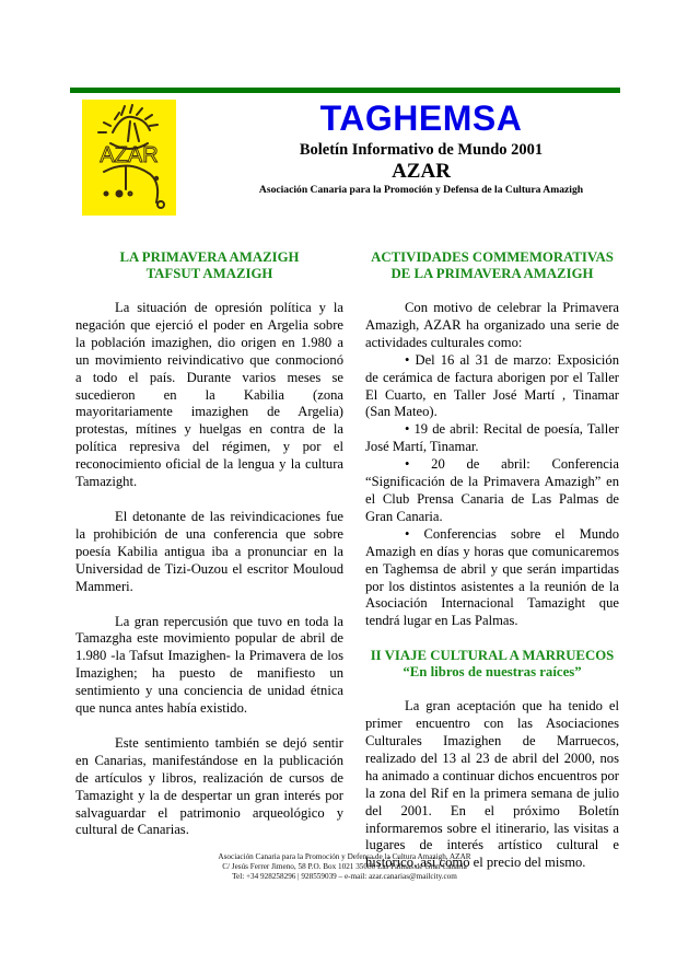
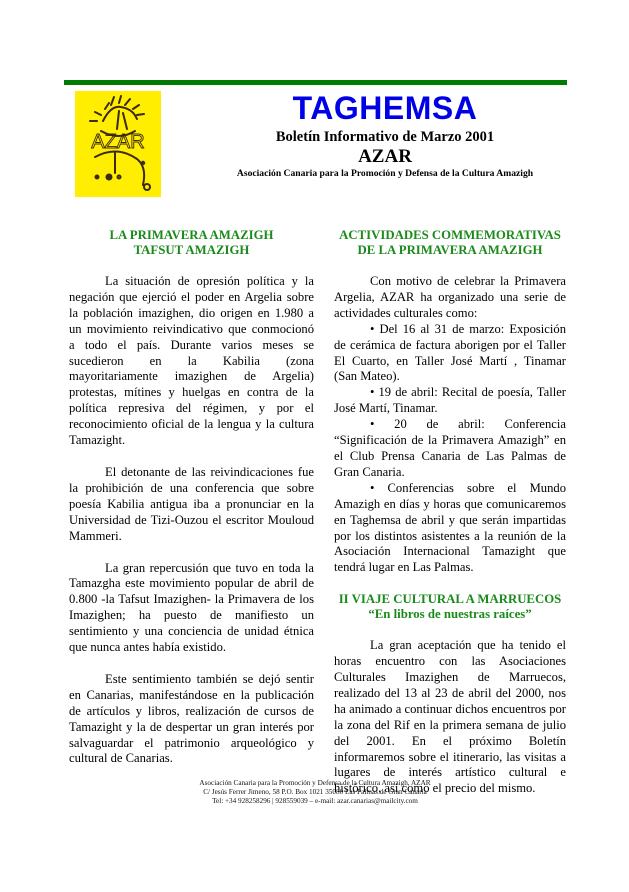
  AZAR
  TAGHEMSA
- Boletín Informativo de Mundo 2001
+ Boletín Informativo de Marzo 2001
  AZAR
  Asociación Canaria para la Promoción y Defensa de la Cultura Amazigh
  LA PRIMAVERA AMAZIGH
  TAFSUT AMAZIGH
  La situación de opresión política y la negación que ejerció el poder en Argelia sobre la población imazighen, dio origen en 1.980 a un movimiento reivindicativo que conmocionó a todo el país. Durante varios meses se sucedieron en la Kabilia (zona mayoritariamente imazighen de Argelia) protestas, mítines y huelgas en contra de la política represiva del régimen, y por el reconocimiento oficial de la lengua y la cultura Tamazight.
  El detonante de las reivindicaciones fue la prohibición de una conferencia que sobre poesía Kabilia antigua iba a pronunciar en la Universidad de Tizi-Ouzou el escritor Mouloud Mammeri.
- La gran repercusión que tuvo en toda la Tamazgha este movimiento popular de abril de 1.980 -la Tafsut Imazighen- la Primavera de los Imazighen; ha puesto de manifiesto un sentimiento y una conciencia de unidad étnica que nunca antes había existido.
+ La gran repercusión que tuvo en toda la Tamazgha este movimiento popular de abril de 0.800 -la Tafsut Imazighen- la Primavera de los Imazighen; ha puesto de manifiesto un sentimiento y una conciencia de unidad étnica que nunca antes había existido.
  Este sentimiento también se dejó sentir en Canarias, manifestándose en la publicación de artículos y libros, realización de cursos de Tamazight y la de despertar un gran interés por salvaguardar el patrimonio arqueológico y cultural de Canarias.
  ACTIVIDADES COMMEMORATIVAS
  DE LA PRIMAVERA AMAZIGH
- Con motivo de celebrar la Primavera Amazigh, AZAR ha organizado una serie de actividades culturales como:
+ Con motivo de celebrar la Primavera Argelia, AZAR ha organizado una serie de actividades culturales como:
  • Del 16 al 31 de marzo: Exposición de cerámica de factura aborigen por el Taller El Cuarto, en Taller José Martí , Tinamar (San Mateo).
  • 19 de abril: Recital de poesía, Taller José Martí, Tinamar.
  • 20 de abril: Conferencia “Significación de la Primavera Amazigh” en el Club Prensa Canaria de Las Palmas de Gran Canaria.
  • Conferencias sobre el Mundo Amazigh en días y horas que comunicaremos en Taghemsa de abril y que serán impartidas por los distintos asistentes a la reunión de la Asociación Internacional Tamazight que tendrá lugar en Las Palmas.
  II VIAJE CULTURAL A MARRUECOS
  “En libros de nuestras raíces”
- La gran aceptación que ha tenido el primer encuentro con las Asociaciones Culturales Imazighen de Marruecos, realizado del 13 al 23 de abril del 2000, nos ha animado a continuar dichos encuentros por la zona del Rif en la primera semana de julio del 2001. En el próximo Boletín informaremos sobre el itinerario, las visitas a lugares de interés artístico cultural e histórico, así como el precio del mismo.
+ La gran aceptación que ha tenido el horas encuentro con las Asociaciones Culturales Imazighen de Marruecos, realizado del 13 al 23 de abril del 2000, nos ha animado a continuar dichos encuentros por la zona del Rif en la primera semana de julio del 2001. En el próximo Boletín informaremos sobre el itinerario, las visitas a lugares de interés artístico cultural e histórico, así como el precio del mismo.
  Asociación Canaria para la Promoción y Defensa de la Cultura Amazigh, AZAR
  C/ Jesús Ferrer Jimeno, 58 P.O. Box 1021 35080 Las Palmas de Gran Canaria
  Tel: +34 928258296 | 928559039 – e-mail: azar.canarias@mailcity.com
